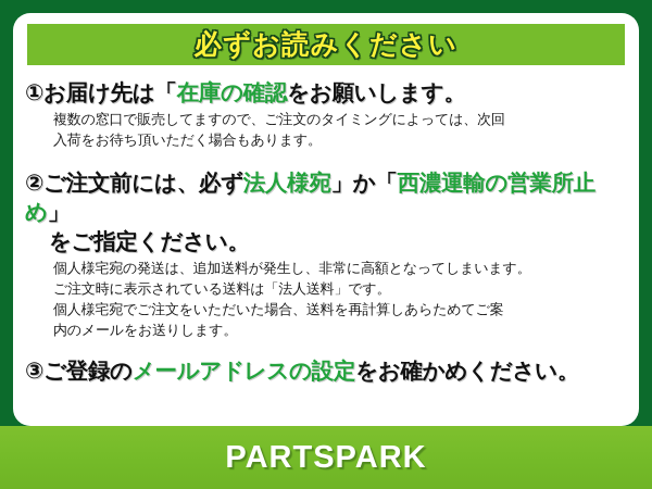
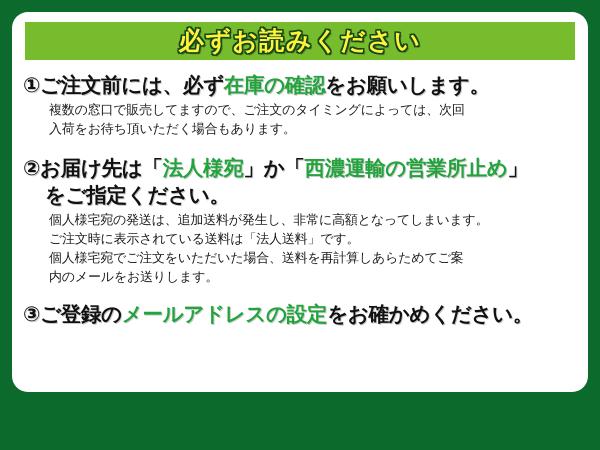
  必ずお読みください
- ①お届け先は「在庫の確認をお願いします。
+ ①ご注文前には、必ず在庫の確認をお願いします。
  複数の窓口で販売してますので、ご注文のタイミングによっては、次回
  入荷をお待ち頂いただく場合もあります。
- ②ご注文前には、必ず法人様宛」か「西濃運輸の営業所止め」
+ ②お届け先は「法人様宛」か「西濃運輸の営業所止め」
  をご指定ください。
  個人様宅宛の発送は、追加送料が発生し、非常に高額となってしまいます。
  ご注文時に表示されている送料は「法人送料」です。
  個人様宅宛でご注文をいただいた場合、送料を再計算しあらためてご案
  内のメールをお送りします。
  ③ご登録のメールアドレスの設定をお確かめください。
- PARTSPARK
